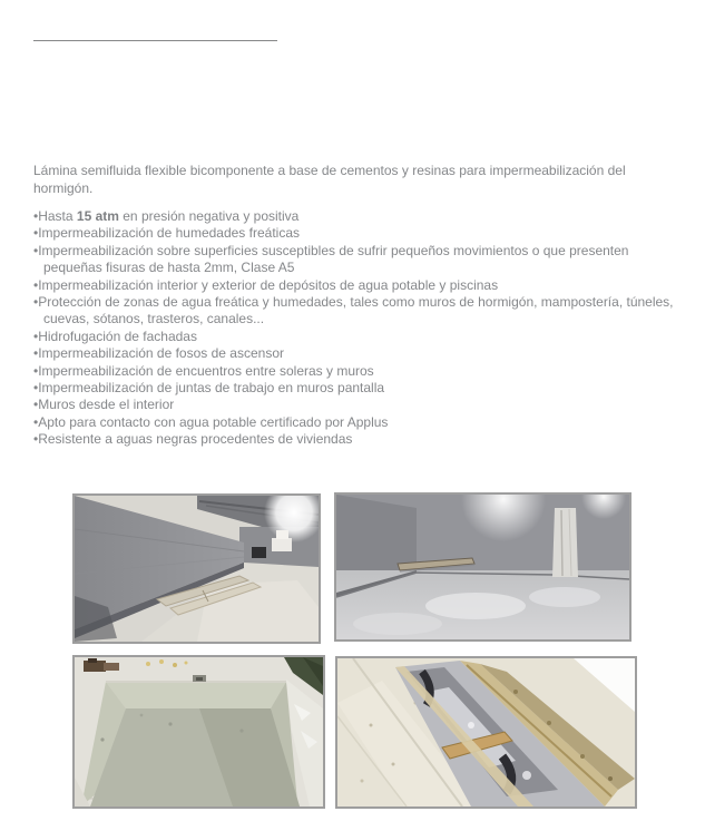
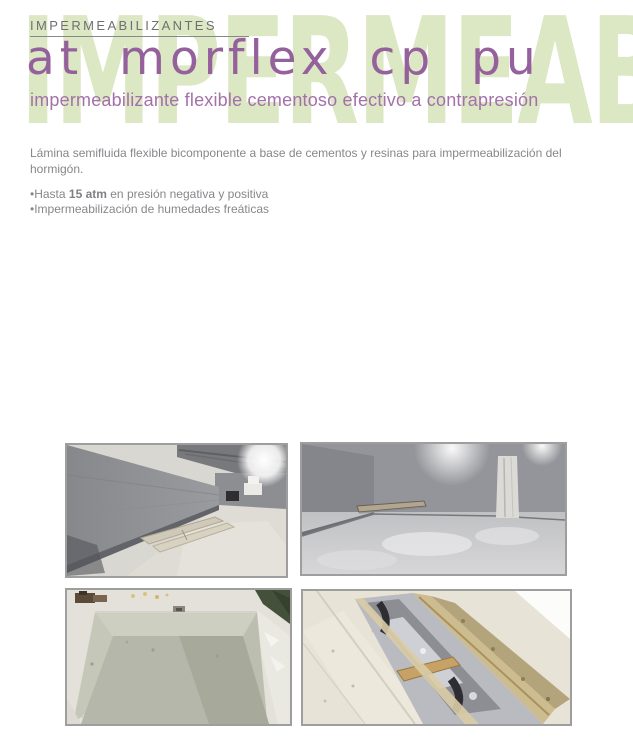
+ IMPERMEAB
+ IMPERMEABILIZANTES
+ at morflex cp pu
+ impermeabilizante flexible cementoso efectivo a contrapresión
  Lámina semifluida flexible bicomponente a base de cementos y resinas para impermeabilización del hormigón.
  Hasta 15 atm en presión negativa y positiva
  Impermeabilización de humedades freáticas
- Impermeabilización sobre superficies susceptibles de sufrir pequeños movimientos o que presenten pequeñas fisuras de hasta 2mm, Clase A5
- Impermeabilización interior y exterior de depósitos de agua potable y piscinas
- Protección de zonas de agua freática y humedades, tales como muros de hormigón, mampostería, túneles, cuevas, sótanos, trasteros, canales...
- Hidrofugación de fachadas
- Impermeabilización de fosos de ascensor
- Impermeabilización de encuentros entre soleras y muros
- Impermeabilización de juntas de trabajo en muros pantalla
- Muros desde el interior
- Apto para contacto con agua potable certificado por Applus
- Resistente a aguas negras procedentes de viviendas
